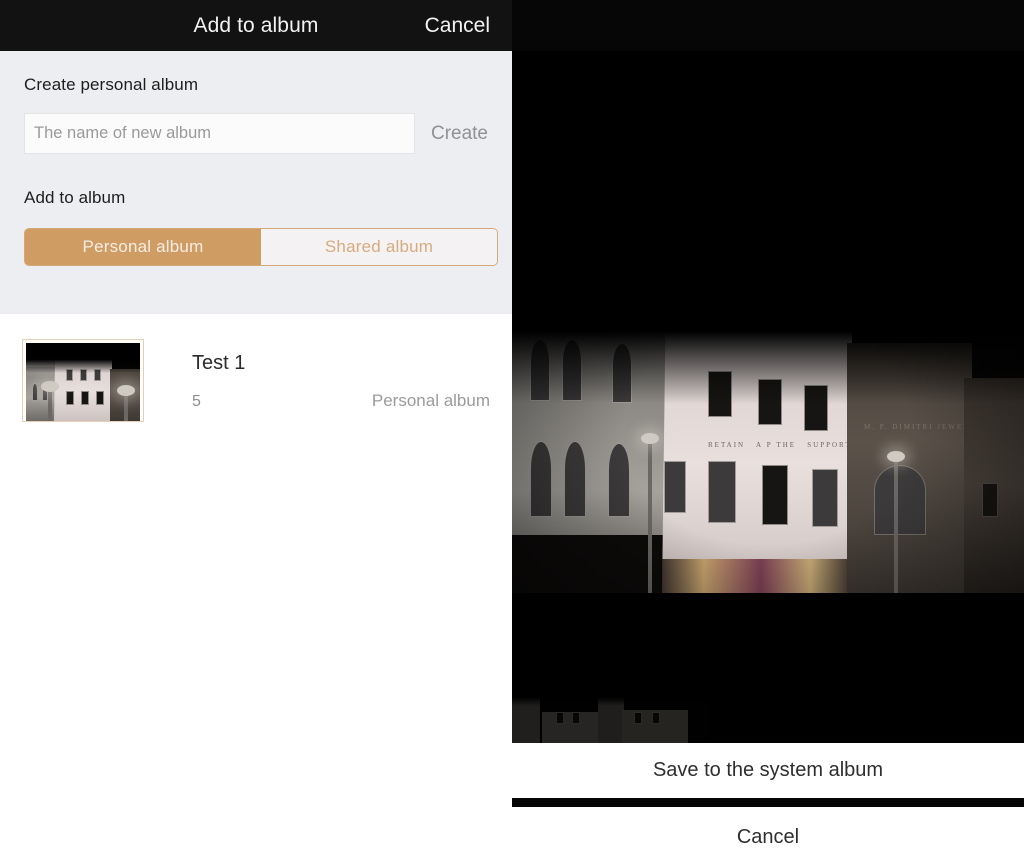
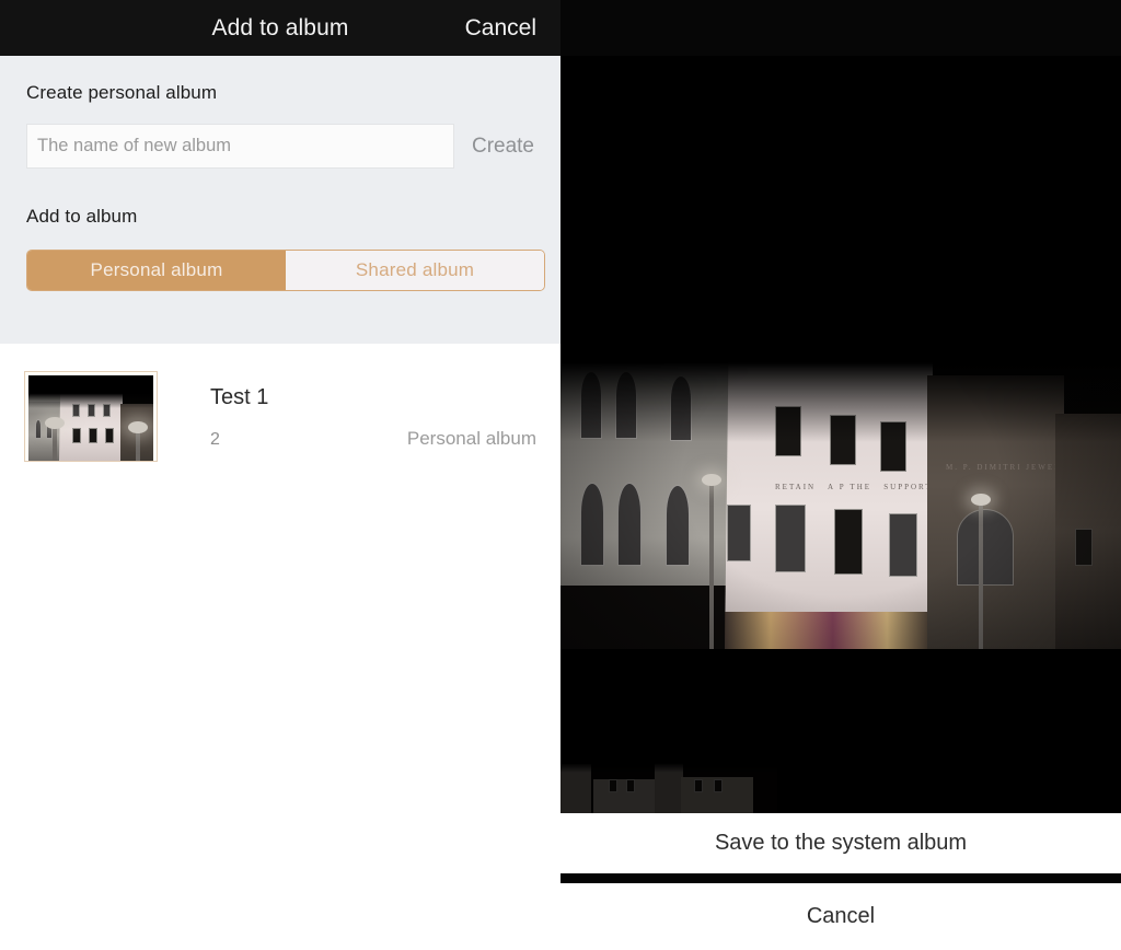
  Add to album
  Cancel
  Create personal album
  The name of new album
  Create
  Add to album
  Personal album
  Shared album
  Test 1
- 5
+ 2
  Personal album
  Save to the system album
  Cancel
